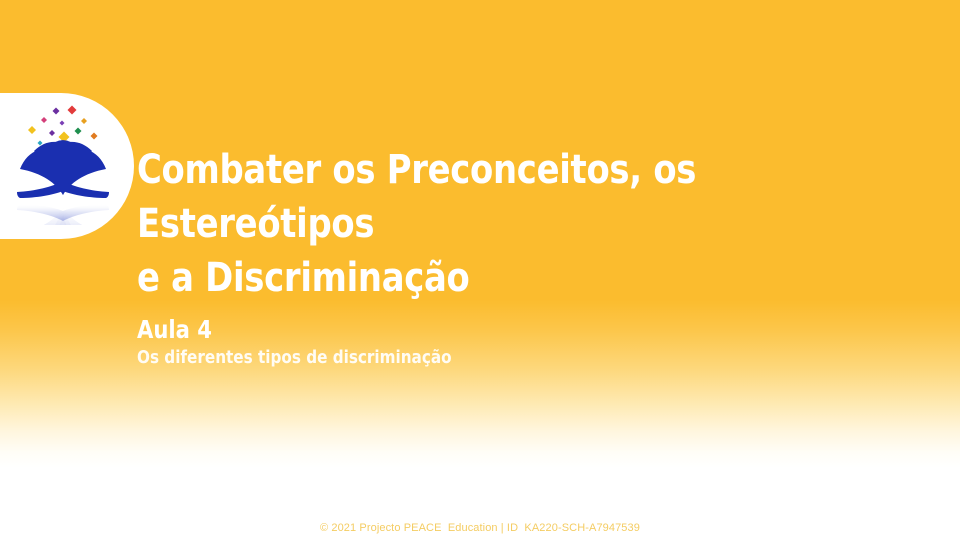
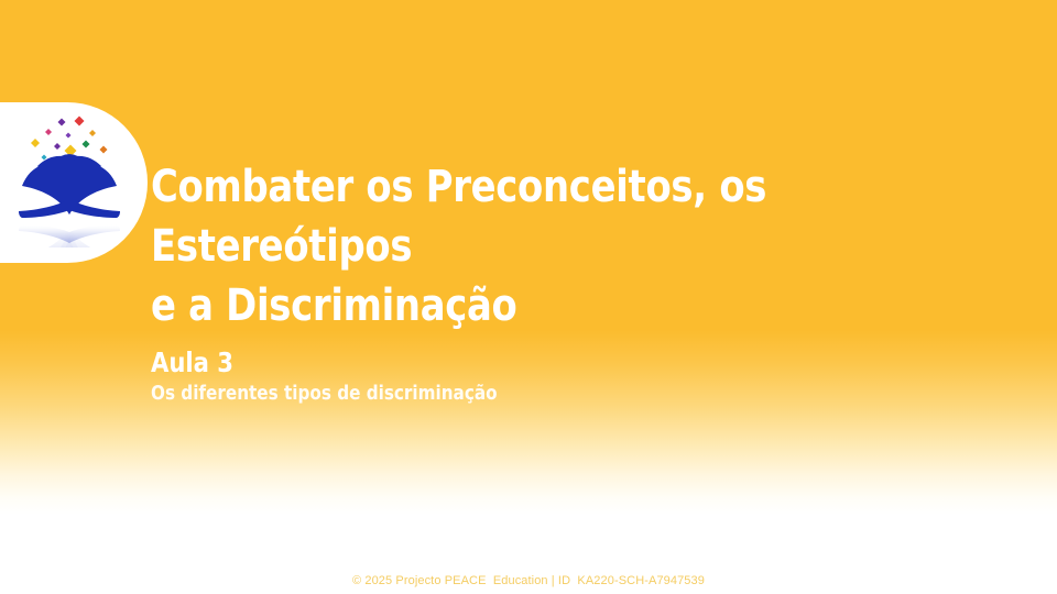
  Combater os Preconceitos, os Estereótipos
  e a Discriminação
- Aula 4
+ Aula 3
  Os diferentes tipos de discriminação
- © 2021 Projecto PEACE Education | ID KA220-SCH-A7947539
+ © 2025 Projecto PEACE Education | ID KA220-SCH-A7947539
